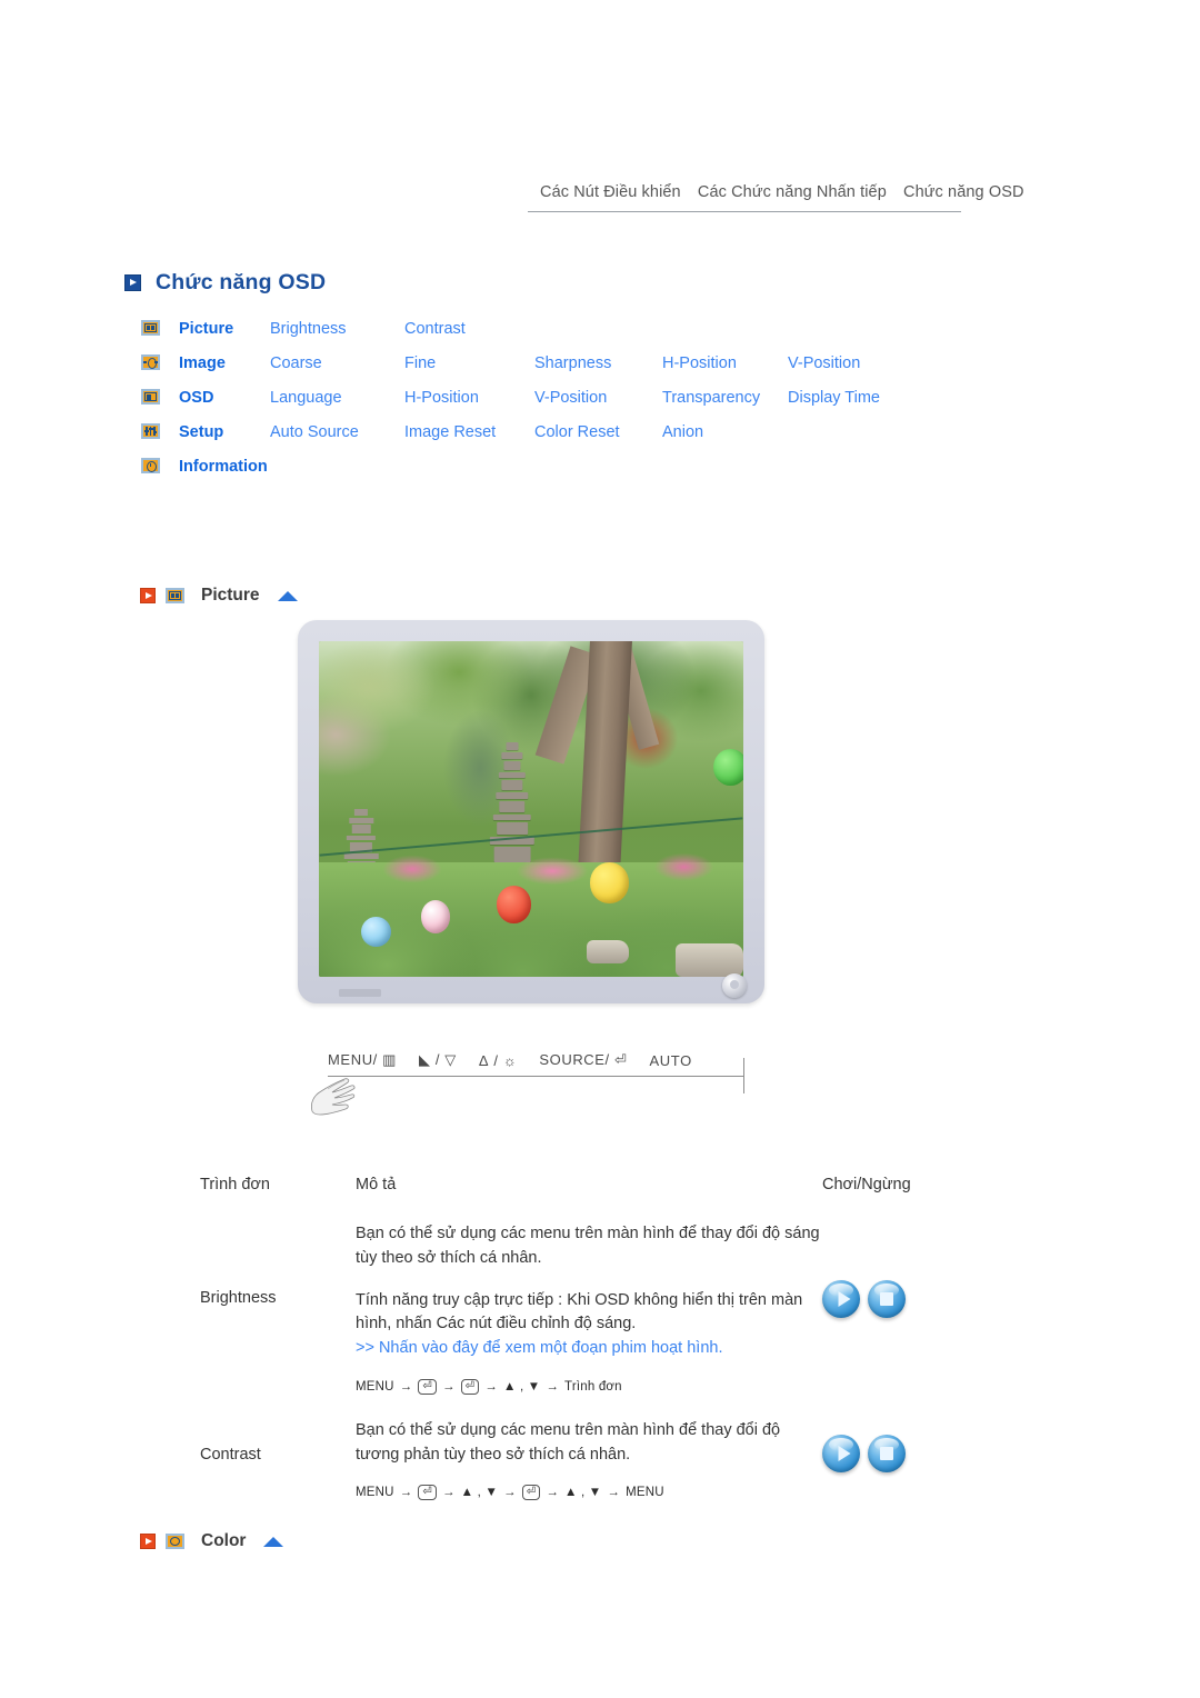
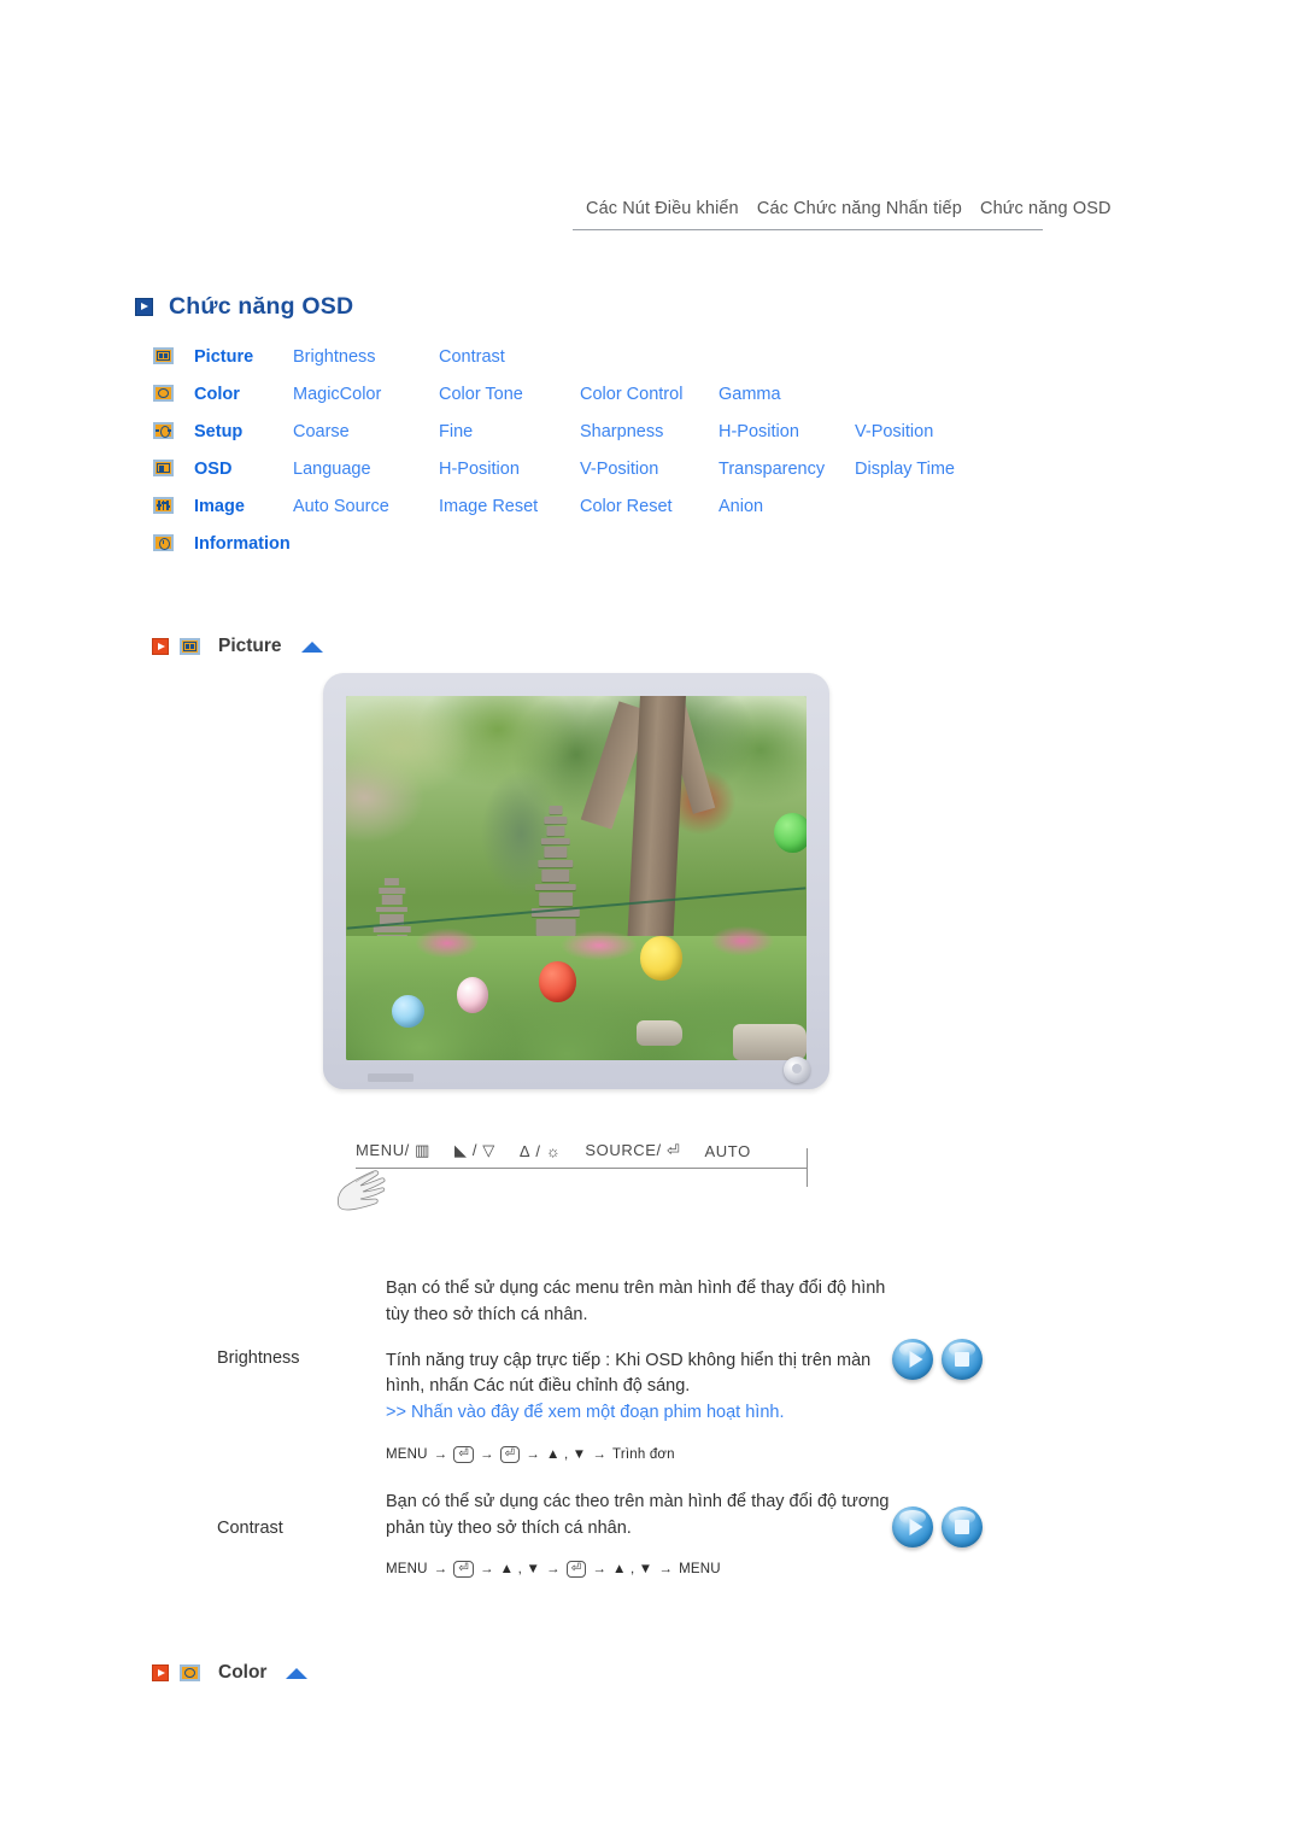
  Các Nút Điều khiển Các Chức năng Nhấn tiếp Chức năng OSD
  Chức năng OSD
  	Picture	Brightness	Contrast
+ 	Color	MagicColor	Color Tone	Color Control	Gamma
- 	Image	Coarse	Fine	Sharpness	H-Position	V-Position
+ 	Setup	Coarse	Fine	Sharpness	H-Position	V-Position
  	OSD	Language	H-Position	V-Position	Transparency	Display Time
- 	Setup	Auto Source	Image Reset	Color Reset	Anion
+ 	Image	Auto Source	Image Reset	Color Reset	Anion
  	Information
  Picture
  MENU/ ▥
  ◣ / ▽
  Δ / ☼
  SOURCE/ ⏎
  AUTO
- Trình đơn	Mô tả	Chơi/Ngừng
- Brightness	Bạn có thể sử dụng các menu trên màn hình để thay đổi độ sáng tùy theo sở thích cá nhân. Tính năng truy cập trực tiếp : Khi OSD không hiển thị trên màn hình, nhấn Các nút điều chỉnh độ sáng. >> Nhấn vào đây để xem một đoạn phim hoạt hình. MENU → ⏎ → ⏎ → ▲ , ▼ → Trình đơn
+ Brightness	Bạn có thể sử dụng các menu trên màn hình để thay đổi độ hình tùy theo sở thích cá nhân. Tính năng truy cập trực tiếp : Khi OSD không hiển thị trên màn hình, nhấn Các nút điều chỉnh độ sáng. >> Nhấn vào đây để xem một đoạn phim hoạt hình. MENU → ⏎ → ⏎ → ▲ , ▼ → Trình đơn
- Contrast	Bạn có thể sử dụng các menu trên màn hình để thay đổi độ tương phản tùy theo sở thích cá nhân. MENU → ⏎ → ▲ , ▼ → ⏎ → ▲ , ▼ → MENU
+ Contrast	Bạn có thể sử dụng các theo trên màn hình để thay đổi độ tương phản tùy theo sở thích cá nhân. MENU → ⏎ → ▲ , ▼ → ⏎ → ▲ , ▼ → MENU
  Color
